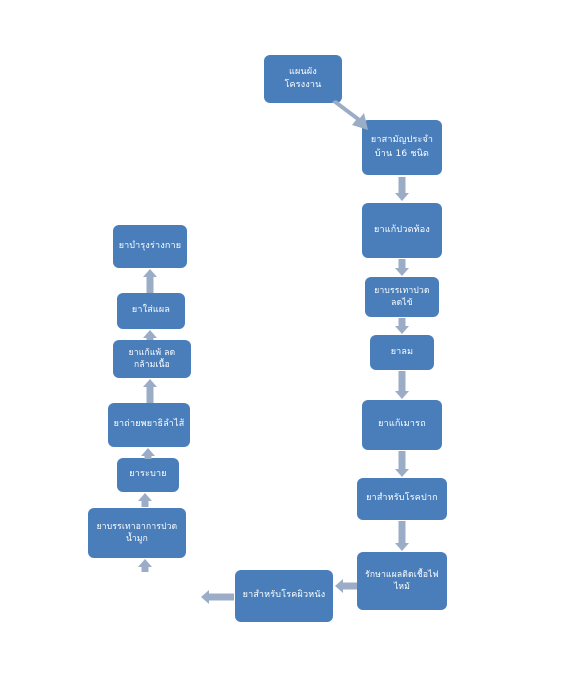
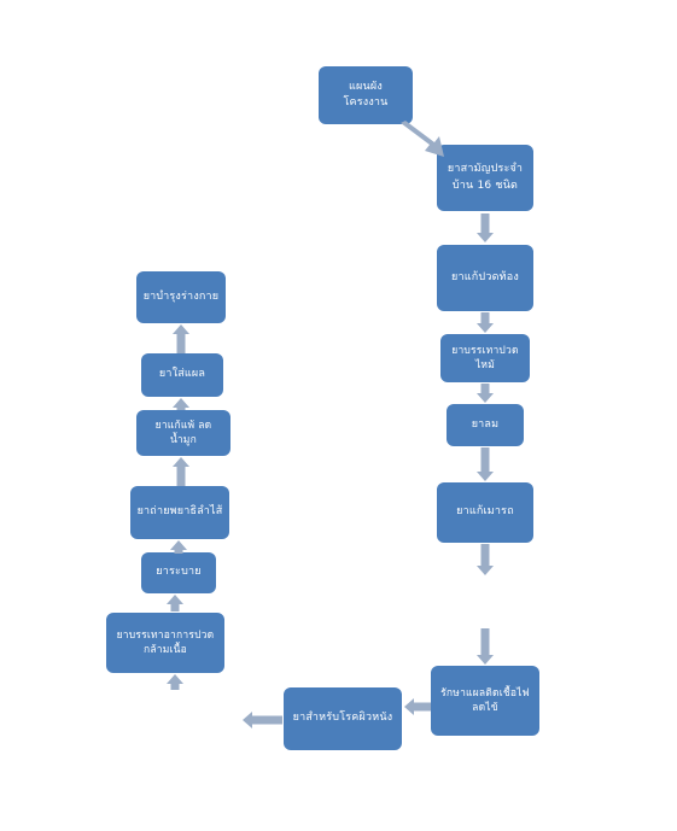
  แผนผัง
  โครงงาน
  ยาสามัญประจำ
  บ้าน 16 ชนิด
  ยาแก้ปวดท้อง
  ยาบรรเทาปวด
- ลดไข้
+ ไหม้
  ยาลม
  ยาแก้เมารถ
- ยาสำหรับโรคปาก
  รักษาแผลติดเชื้อไฟ
- ไหม้
+ ลดไข้
  ยาสำหรับโรคผิวหนัง
  ยาบรรเทาอาการปวด
- น้ำมูก
+ กล้ามเนื้อ
  ยาระบาย
  ยาถ่ายพยาธิลำไส้
  ยาแก้แพ้ ลด
- กล้ามเนื้อ
+ น้ำมูก
  ยาใส่แผล
  ยาบำรุงร่างกาย
